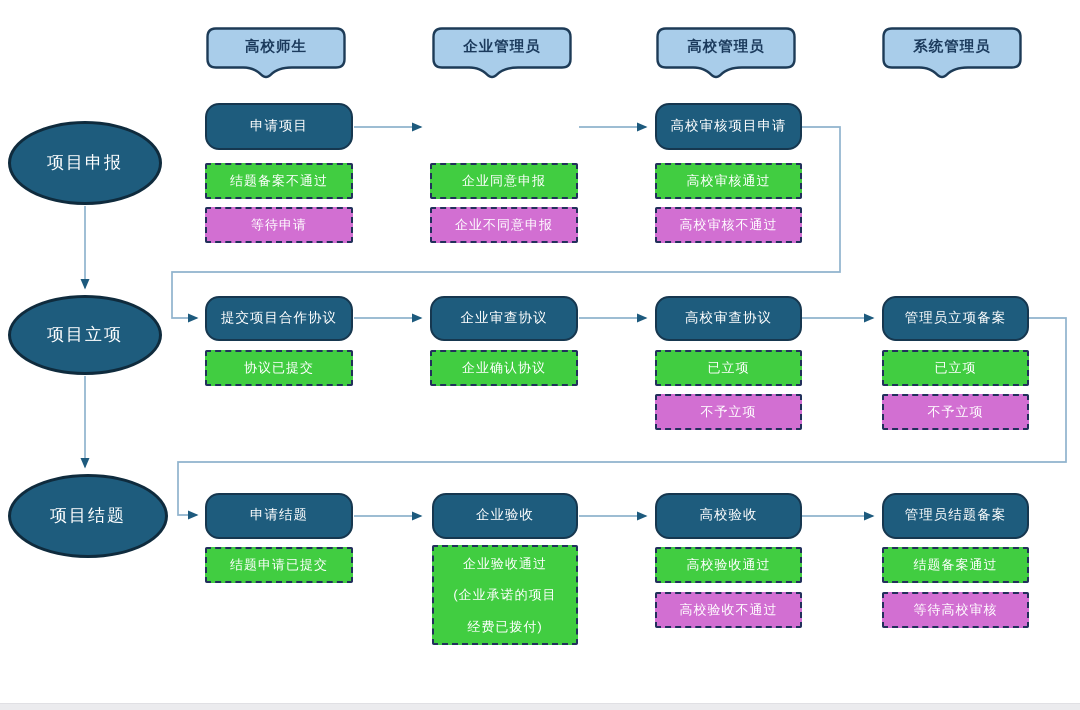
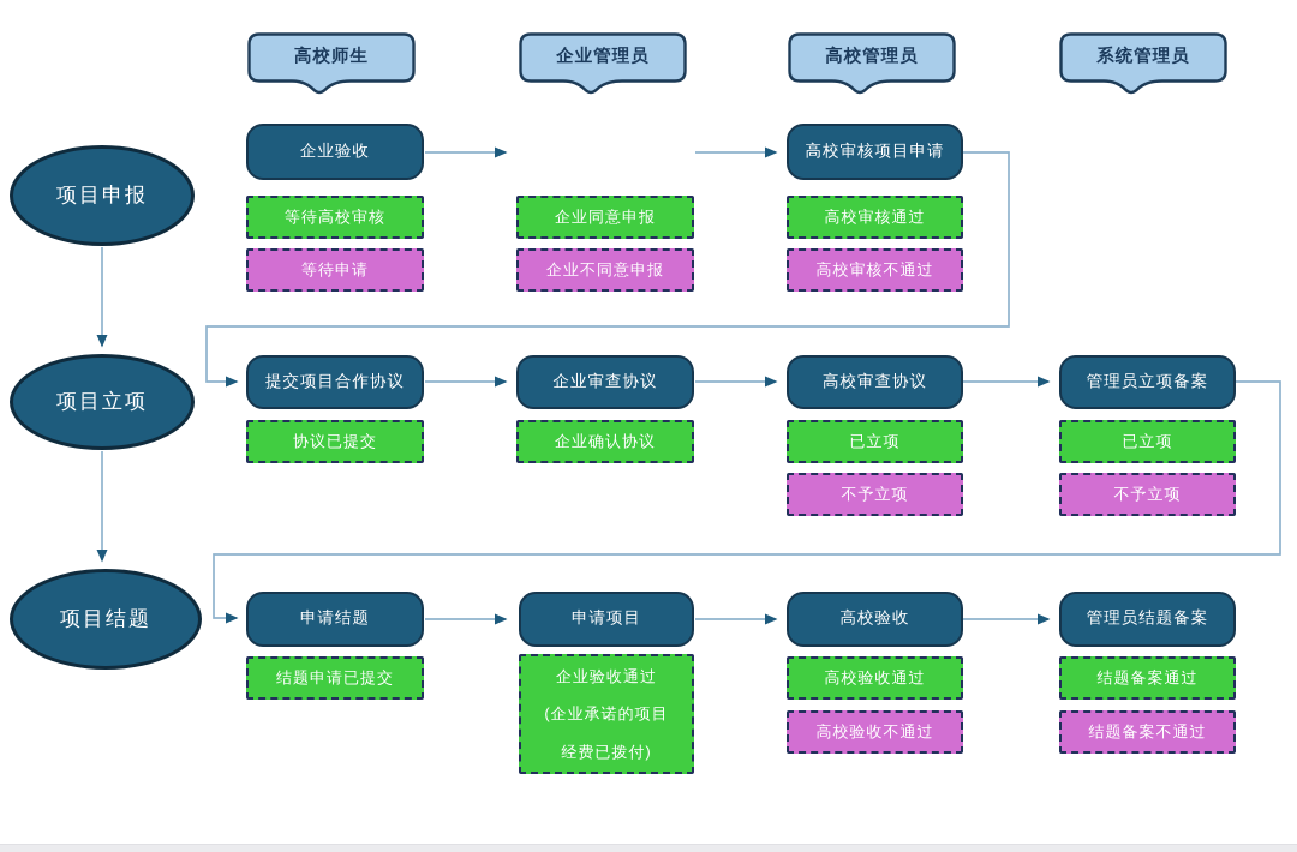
  高校师生
  企业管理员
  高校管理员
  系统管理员
  项目申报
  项目立项
  项目结题
- 申请项目
+ 企业验收
- 结题备案不通过
+ 等待高校审核
  等待申请
  企业同意申报
  企业不同意申报
  高校审核项目申请
  高校审核通过
  高校审核不通过
  提交项目合作协议
  协议已提交
  企业审查协议
  企业确认协议
  高校审查协议
  已立项
  不予立项
  管理员立项备案
  已立项
  不予立项
  申请结题
  结题申请已提交
- 企业验收
+ 申请项目
  企业验收通过
  (企业承诺的项目
  经费已拨付)
  高校验收
  高校验收通过
  高校验收不通过
  管理员结题备案
  结题备案通过
- 等待高校审核
+ 结题备案不通过
